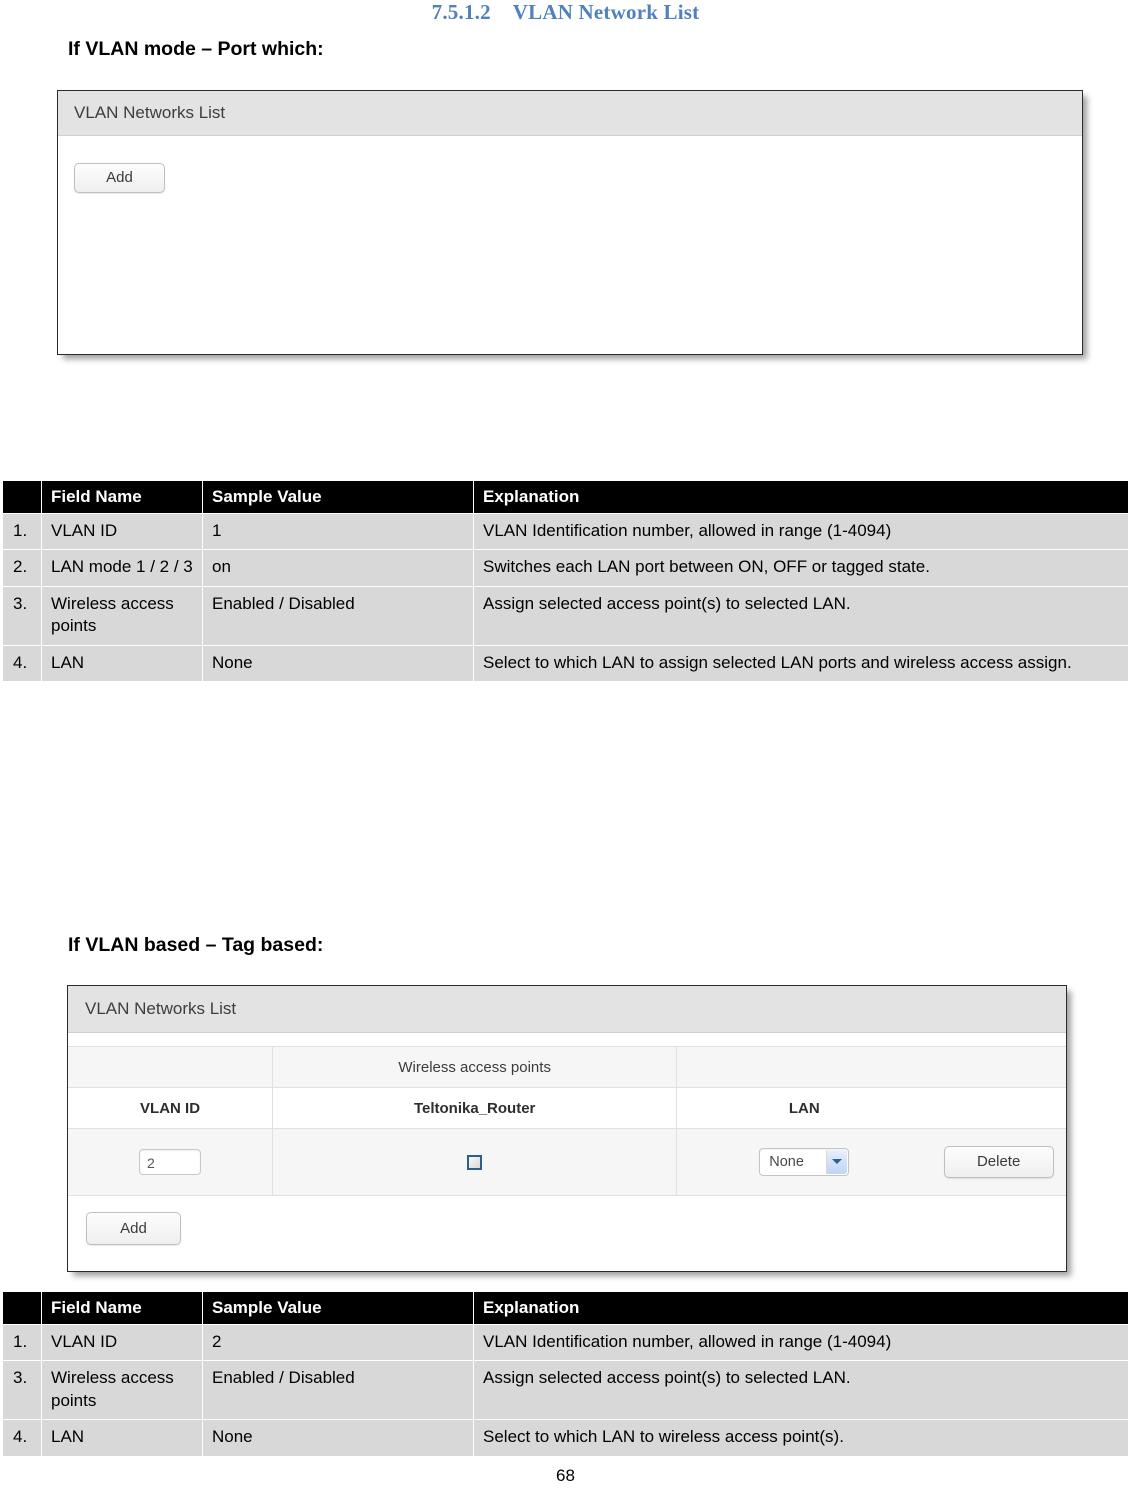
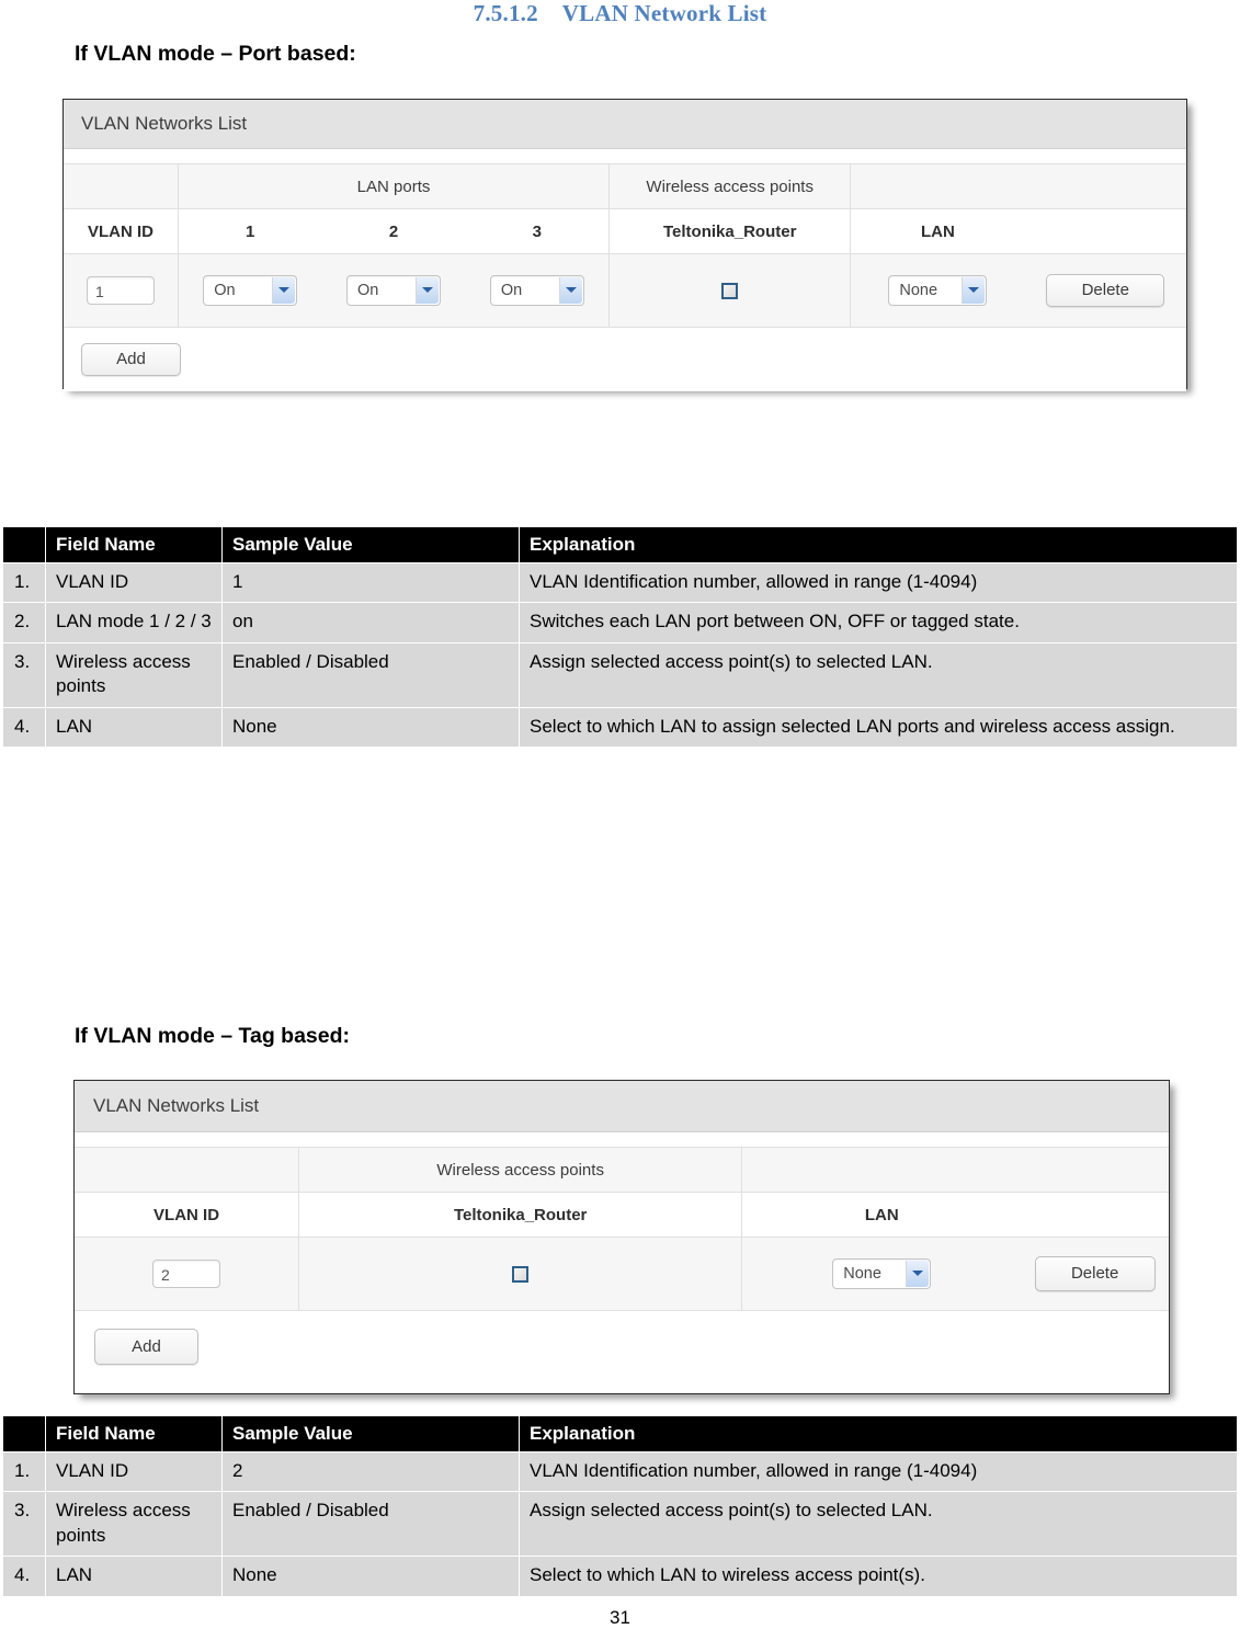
  7.5.1.2 VLAN Network List
- If VLAN mode – Port which:
+ If VLAN mode – Port based:
  VLAN Networks List
+ 	LAN ports	Wireless access points
+ VLAN ID	1	2	3	Teltonika_Router	LAN
+ 1	On	On	On		None	Delete
  Add
  	Field Name	Sample Value	Explanation
  1.	VLAN ID	1	VLAN Identification number, allowed in range (1-4094)
  2.	LAN mode 1 / 2 / 3	on	Switches each LAN port between ON, OFF or tagged state.
  3.	Wireless access points	Enabled / Disabled	Assign selected access point(s) to selected LAN.
  4.	LAN	None	Select to which LAN to assign selected LAN ports and wireless access assign.
- If VLAN based – Tag based:
+ If VLAN mode – Tag based:
  VLAN Networks List
  	Wireless access points
  VLAN ID	Teltonika_Router	LAN
  2		None	Delete
  Add
  	Field Name	Sample Value	Explanation
  1.	VLAN ID	2	VLAN Identification number, allowed in range (1-4094)
  3.	Wireless access points	Enabled / Disabled	Assign selected access point(s) to selected LAN.
  4.	LAN	None	Select to which LAN to wireless access point(s).
- 68
+ 31
